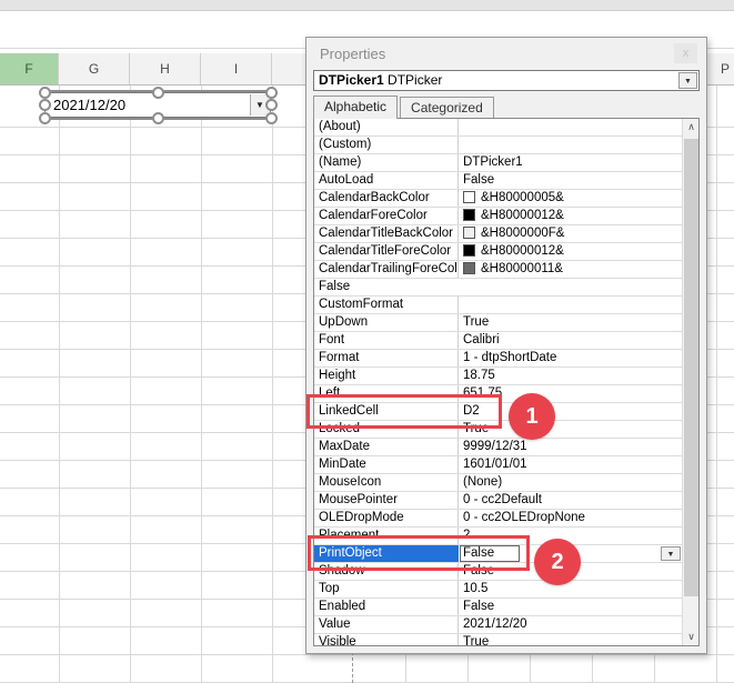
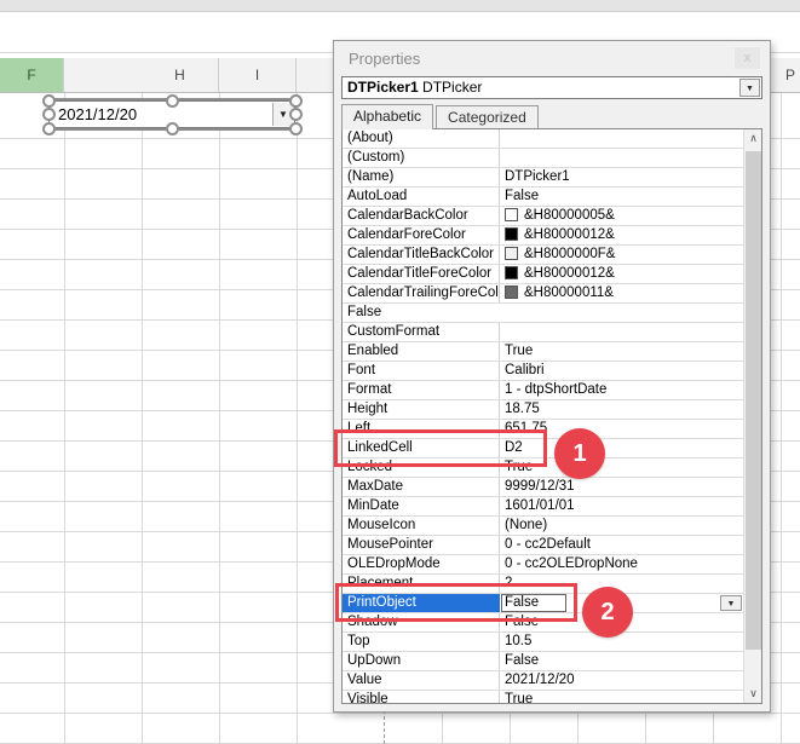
  F
- G
  H
  I
  P
  2021/12/20
  ▼
  Properties
  x
  DTPicker1 DTPicker
  Alphabetic Categorized
  (About)
  (Custom)
  (Name)
  DTPicker1
  AutoLoad
  False
  CalendarBackColor
  &H80000005&
  CalendarForeColor
  &H80000012&
  CalendarTitleBackColor
  &H8000000F&
  CalendarTitleForeColor
  &H80000012&
  CalendarTrailingForeCol
  &H80000011&
  False
  CustomFormat
- UpDown
+ Enabled
  True
  Font
  Calibri
  Format
  1 - dtpShortDate
  Height
  18.75
  Left
  651.75
  LinkedCell
  D2
  Locked
  True
  MaxDate
  9999/12/31
  MinDate
  1601/01/01
  MouseIcon
  (None)
  MousePointer
  0 - cc2Default
  OLEDropMode
  0 - cc2OLEDropNone
  Placement
  2
  PrintObject
  False
  Shadow
  False
  Top
  10.5
- Enabled
+ UpDown
  False
  Value
  2021/12/20
  Visible
  True
  ∧
  ∨
  1
  2
